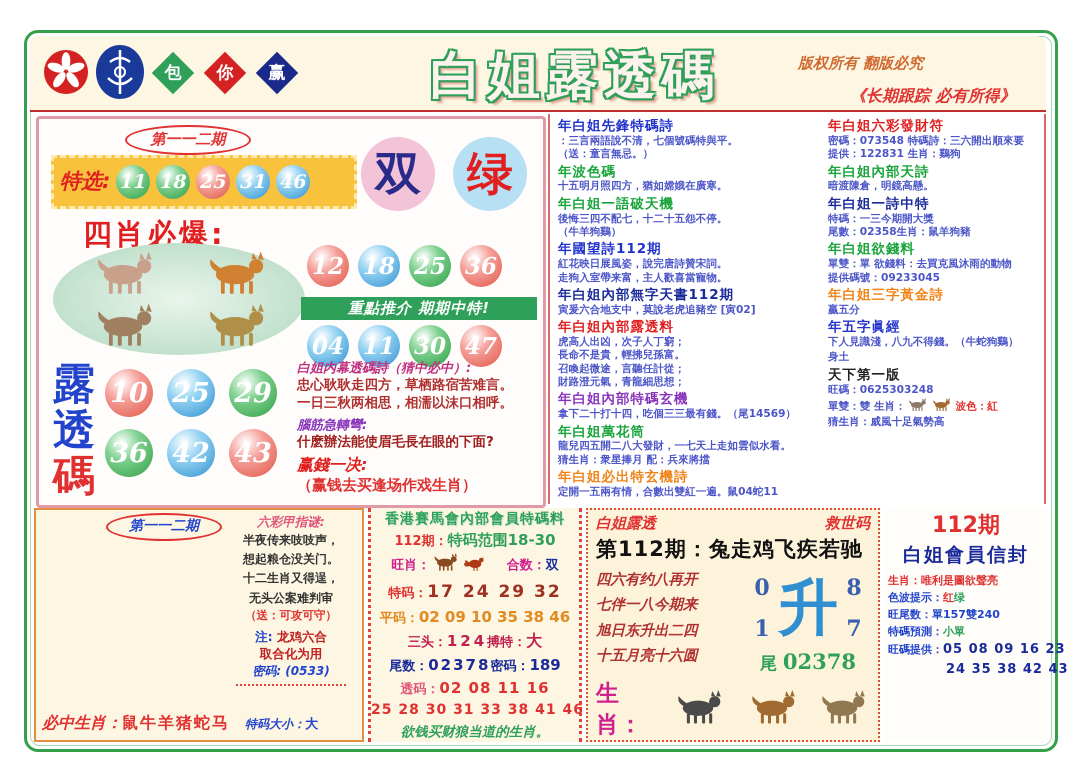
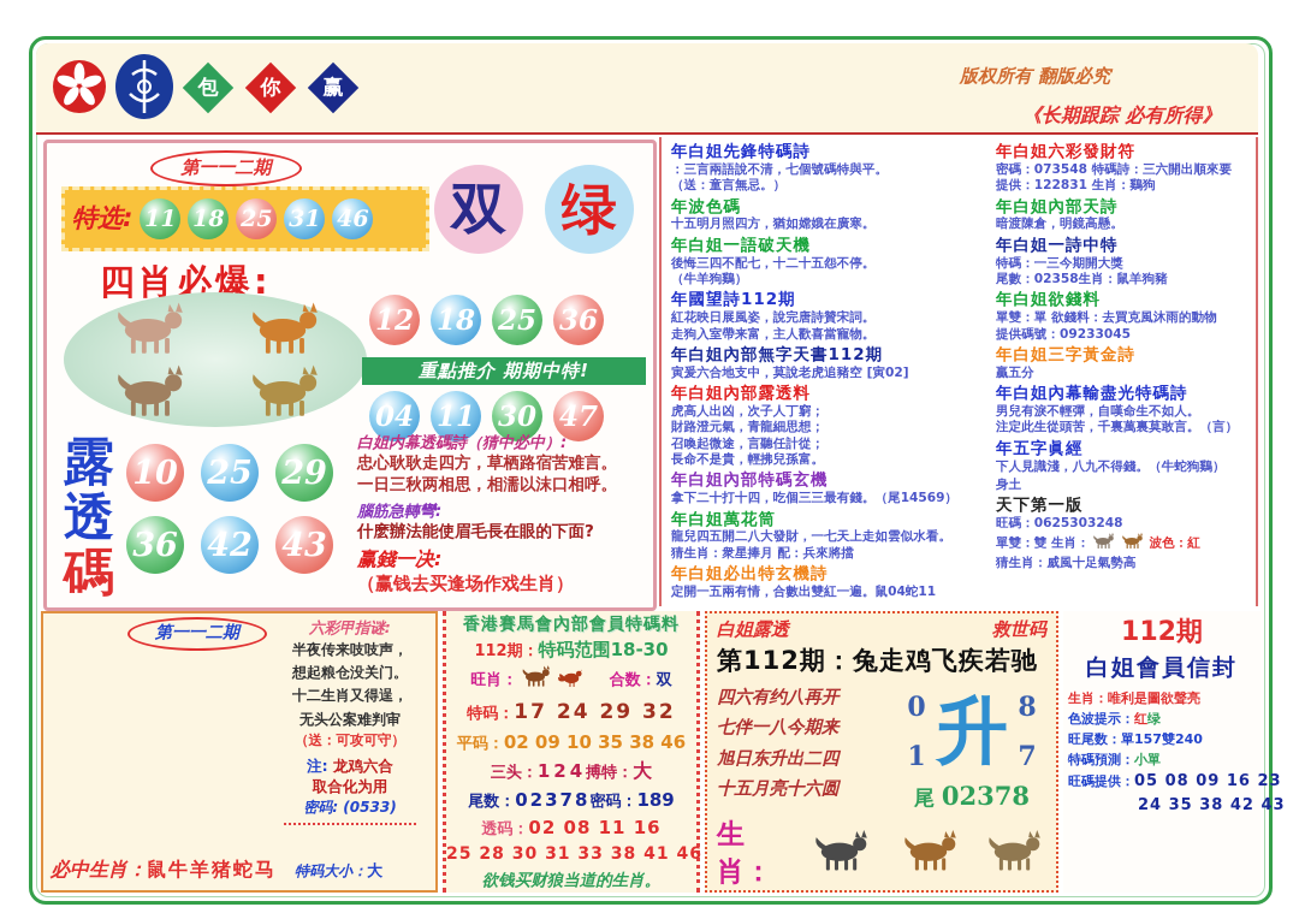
- 白姐露透碼
  版权所有 翻版必究
  《长期跟踪 必有所得》
  第一一二期
  特选:
  11
  18
  25
  31
  46
  双
  绿
  四肖必爆:
  12
  18
  25
  36
  重點推介 期期中特!
  04
  11
  30
  47
  露
  透
  碼
  10
  25
  29
  36
  42
  43
  白姐内幕透碼詩（猜中必中）:
  忠心耿耿走四方，草栖路宿苦难言。
  一日三秋两相思，相濡以沫口相呼。
  腦筋急轉彎:
  什麽辦法能使眉毛長在眼的下面?
  赢錢一决:
  （赢钱去买逢场作戏生肖）
  年白姐先鋒特碼詩
  ：三言兩語說不清，七個號碼特與平。
  （送：童言無忌。）
  年波色碼
  十五明月照四方，猶如嫦娥在廣寒。
  年白姐一語破天機
  後悔三四不配七，十二十五怨不停。
  （牛羊狗鷄）
  年國望詩112期
  紅花映日展風姿，說完唐詩贊宋詞。
  走狗入室帶来富，主人歡喜當寵物。
  年白姐內部無字天書112期
  寅爰六合地支中，莫說老虎追豬空 [寅02]
  年白姐內部露透料
  虎高人出凶，次子人丁窮；
- 長命不是貴，輕拂兒孫富。
+ 財路澄元氣，青龍細思想；
  召喚起微途，言聽任計從；
- 財路澄元氣，青龍細思想；
+ 長命不是貴，輕拂兒孫富。
  年白姐內部特碼玄機
  拿下二十打十四，吃個三三最有錢。（尾14569）
  年白姐萬花筒
  龍兒四五開二八大發財，一七天上走如雲似水看。
  猜生肖：衆星捧月 配：兵來將擋
  年白姐必出特玄機詩
  定開一五兩有情，合數出雙紅一遍。鼠04蛇11
  年白姐六彩發財符
  密碼：073548 特碼詩：三六開出順來要
  提供：122831 生肖：鷄狗
  年白姐內部天詩
  暗渡陳倉，明鏡高懸。
  年白姐一詩中特
  特碼：一三今期開大獎
  尾數：02358生肖：鼠羊狗豬
  年白姐欲錢料
  單雙：單 欲錢料：去買克風沐雨的動物
  提供碼號：09233045
  年白姐三字黃金詩
  贏五分
+ 年白姐內幕輸盡光特碼詩
+ 男兒有淚不輕彈，自嘆命生不如人。
+ 注定此生從頭苦，千裏萬裏莫敢言。（言）
  年五字眞經
  下人見識淺，八九不得錢。（牛蛇狗鷄）
  身土
  天下第一版
  旺碼：0625303248
  單雙：雙 生肖： 波色：紅
  猜生肖：威風十足氣勢高
  第一一二期
  六彩甲指谜:
  半夜传来吱吱声，
  想起粮仓没关门。
  十二生肖又得逞，
  无头公案难判审
  （送：可攻可守）
  注: 龙鸡六合
  取合化为用
  密码: (0533)
  必中生肖：鼠牛羊猪蛇马 特码大小：大
  香港賽馬會內部會員特碼料
  112期：特码范围18-30
  旺肖： 合数：双
  特码：17 24 29 32
  平码：02 09 10 35 38 46
  三头：124搏特：大
  尾数：02378密码：189
  透码：02 08 11 16
  25 28 30 31 33 38 41 46
  欲钱买财狼当道的生肖。
  白姐露透
  救世码
  第112期：兔走鸡飞疾若驰
  四六有约八再开
  七伴一八今期来
  旭日东升出二四
  十五月亮十六圆
  0
  升
  8
  1
  7
  尾 02378
  生肖：
  112期
  白姐會員信封
  生肖：唯利是圖欲聲亮
  色波提示：红绿
  旺尾数：單157雙240
  特碼預測：小單
  旺碼提供：05 08 09 16 23
  24 35 38 42 43
